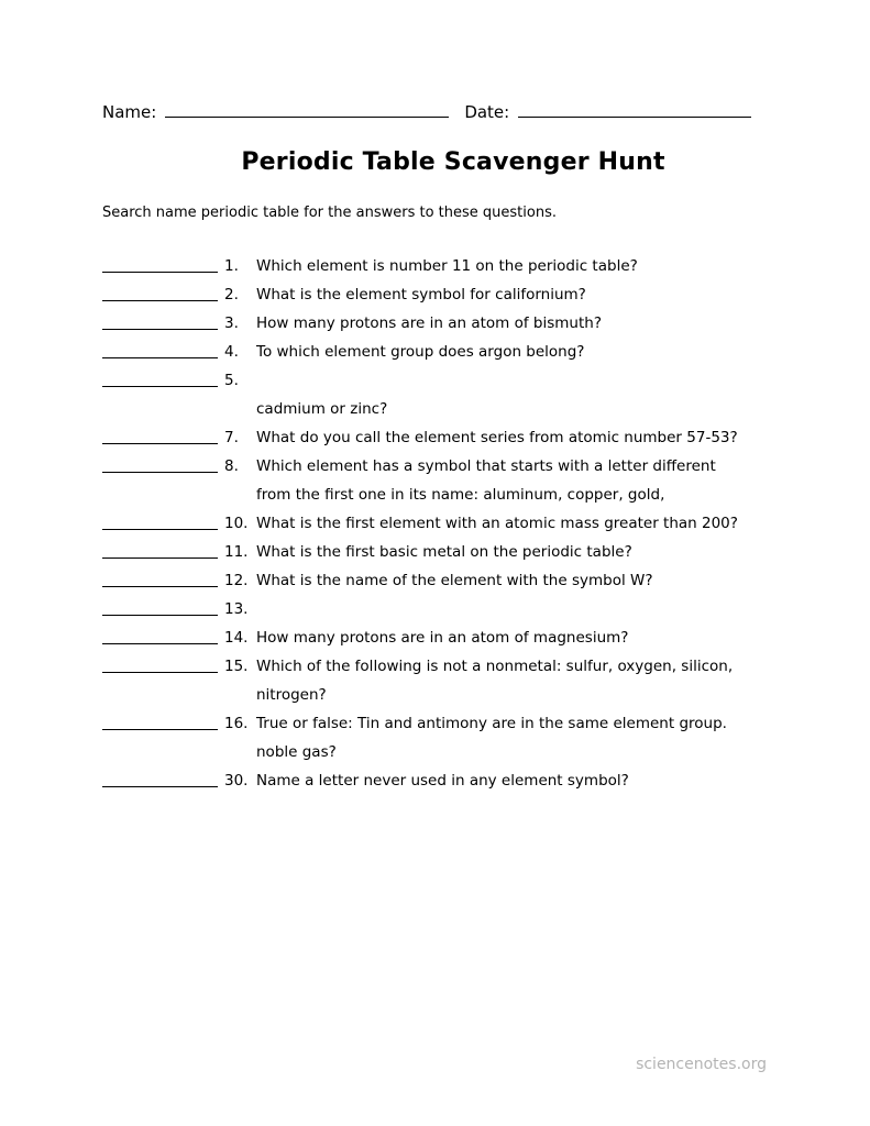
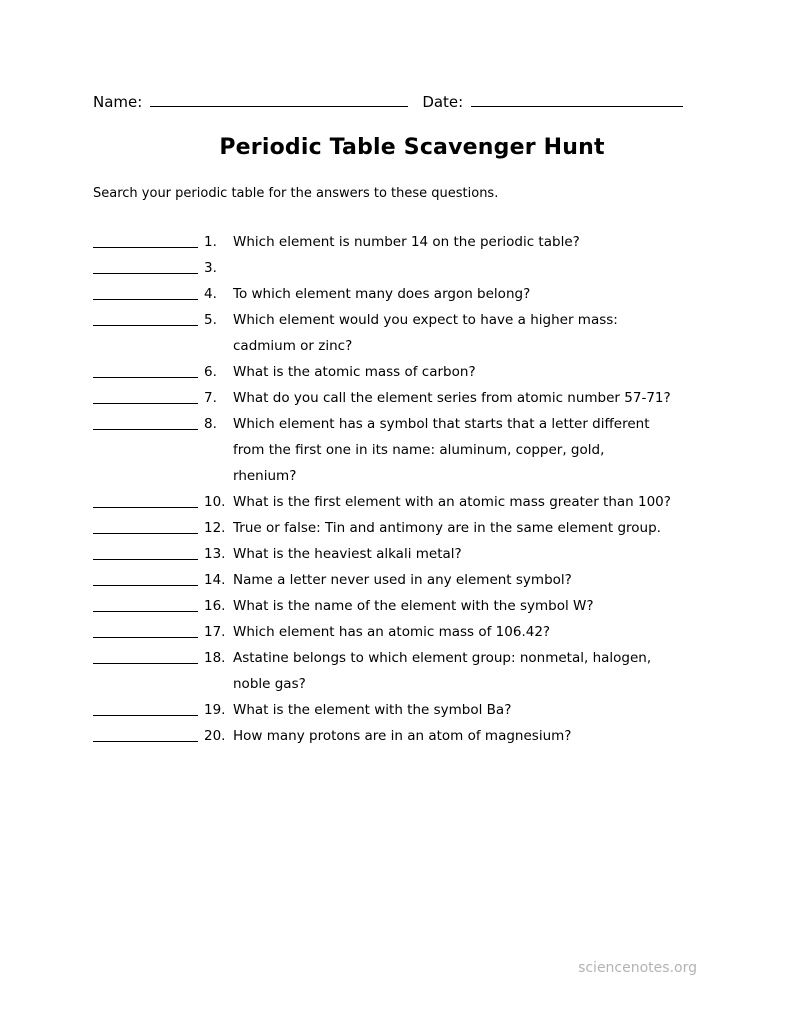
  Name:
  Date:
  Periodic Table Scavenger Hunt
- Search name periodic table for the answers to these questions.
+ Search your periodic table for the answers to these questions.
  1.
- Which element is number 11 on the periodic table?
+ Which element is number 14 on the periodic table?
- 2.
- What is the element symbol for californium?
  3.
- How many protons are in an atom of bismuth?
  4.
- To which element group does argon belong?
+ To which element many does argon belong?
  5.
+ Which element would you expect to have a higher mass:
  cadmium or zinc?
+ 6.
+ What is the atomic mass of carbon?
  7.
- What do you call the element series from atomic number 57-53?
+ What do you call the element series from atomic number 57-71?
  8.
- Which element has a symbol that starts with a letter different
+ Which element has a symbol that starts that a letter different
  from the first one in its name: aluminum, copper, gold,
+ rhenium?
  10.
- What is the first element with an atomic mass greater than 200?
+ What is the first element with an atomic mass greater than 100?
- 11.
- What is the first basic metal on the periodic table?
  12.
- What is the name of the element with the symbol W?
+ True or false: Tin and antimony are in the same element group.
  13.
+ What is the heaviest alkali metal?
  14.
- How many protons are in an atom of magnesium?
+ Name a letter never used in any element symbol?
- 15.
- Which of the following is not a nonmetal: sulfur, oxygen, silicon,
- nitrogen?
  16.
- True or false: Tin and antimony are in the same element group.
+ What is the name of the element with the symbol W?
+ 17.
+ Which element has an atomic mass of 106.42?
+ 18.
+ Astatine belongs to which element group: nonmetal, halogen,
  noble gas?
+ 19.
+ What is the element with the symbol Ba?
- 30.
+ 20.
- Name a letter never used in any element symbol?
+ How many protons are in an atom of magnesium?
  sciencenotes.org
